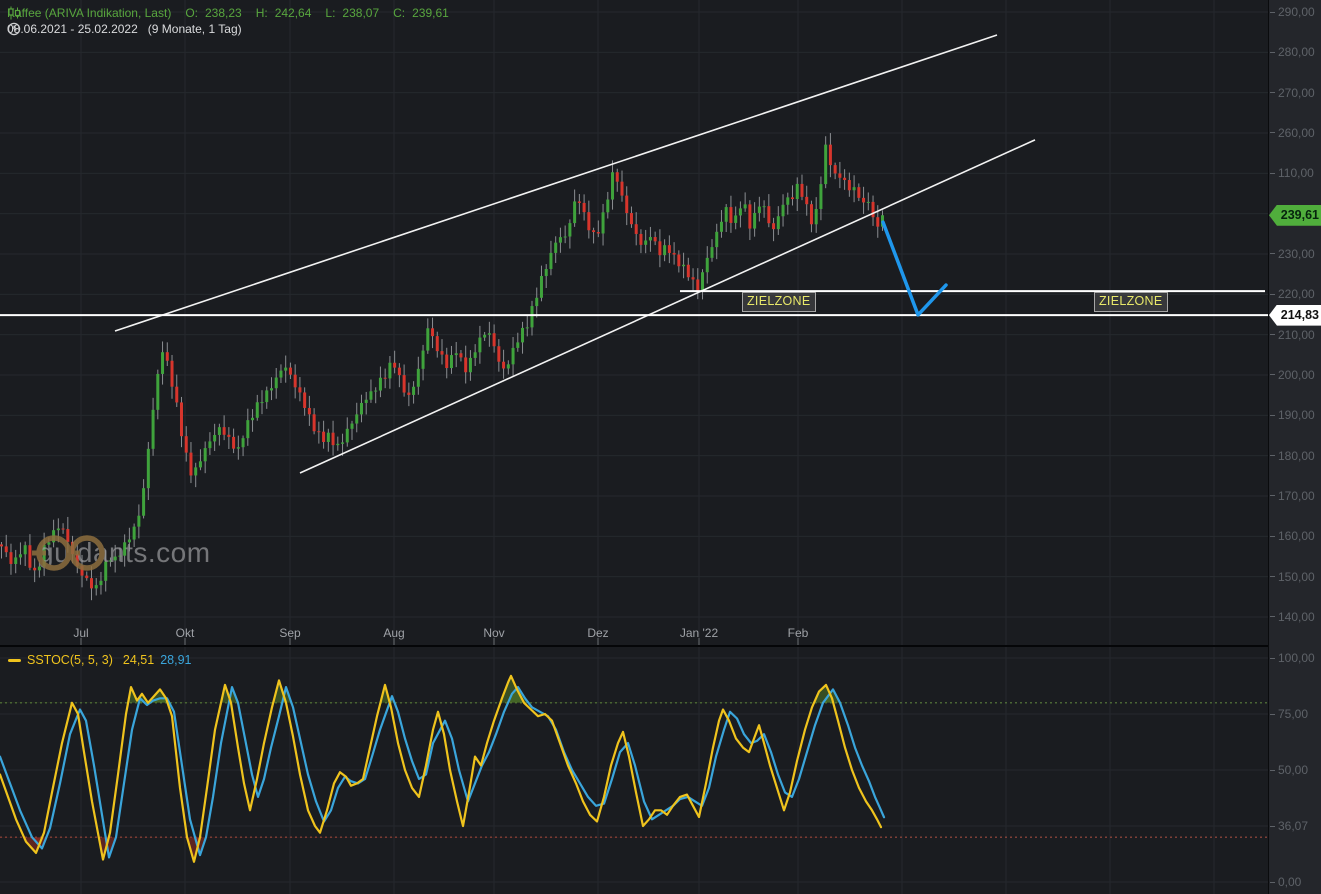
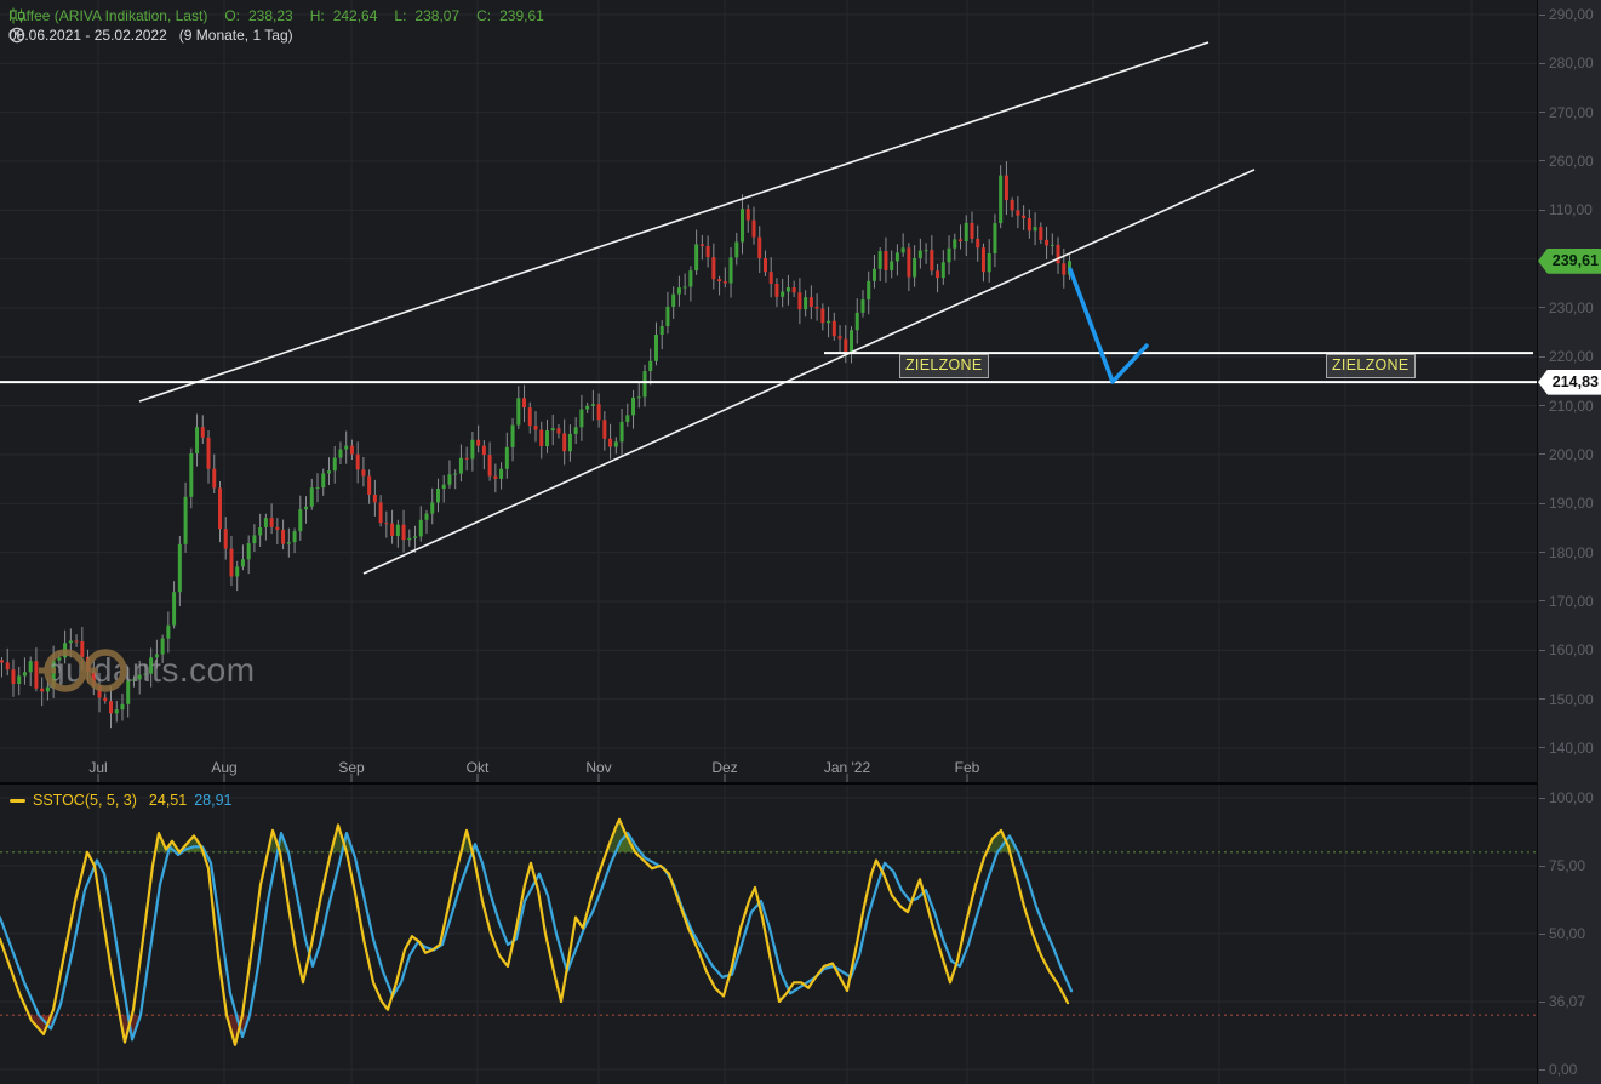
  ffee (ARIVA Indikation, Last)
  O:
  238,23
  H:
  242,64
  L:
  238,07
  C:
  239,61
  08.06.2021 - 25.02.2022
  (9 Monate, 1 Tag)
  guidants.com
  ZIELZONE
  ZIELZONE
  SSTOC(5, 5, 3)
  24,51
  28,91
  239,61
  214,83
  290,00
  280,00
  270,00
  260,00
  110,00
  230,00
  220,00
  210,00
  200,00
  190,00
  180,00
  170,00
  160,00
  150,00
  140,00
  100,00
  75,00
  50,00
  36,07
  0,00
  Jul
- Okt
+ Aug
  Sep
- Aug
+ Okt
  Nov
  Dez
  Jan '22
  Feb
